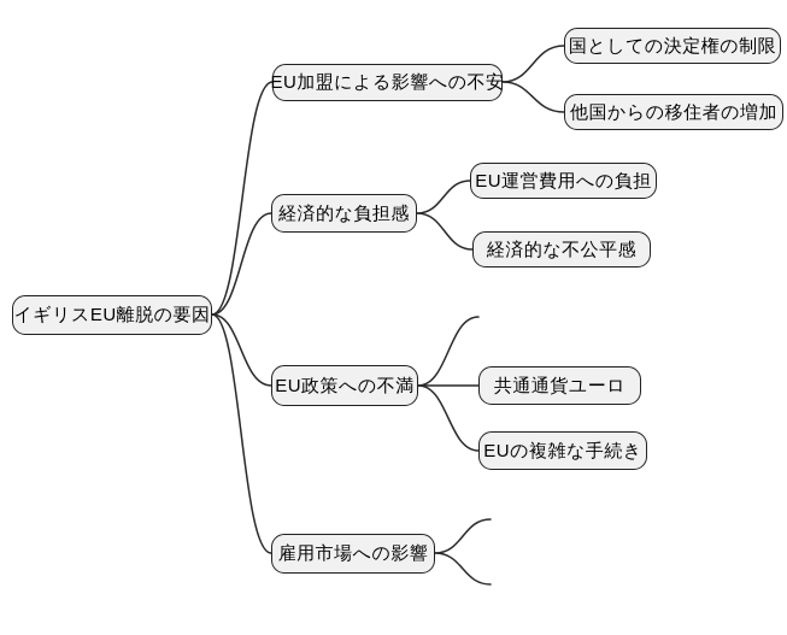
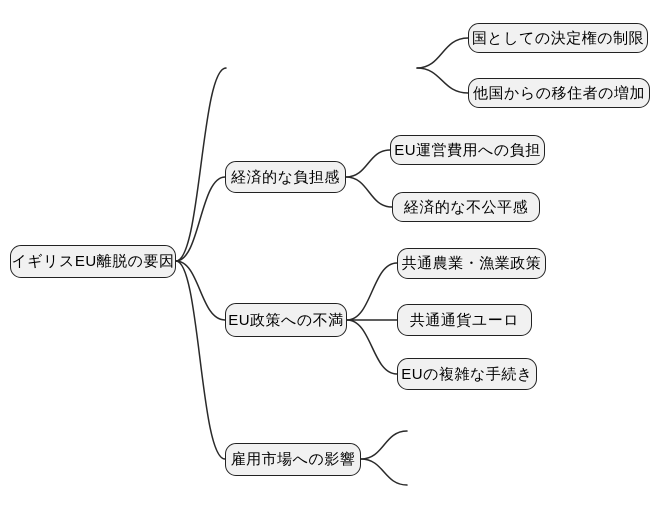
  イギリスEU離脱の要因
- EU加盟による影響への不安
  国としての決定権の制限
  他国からの移住者の増加
  経済的な負担感
  EU運営費用への負担
  経済的な不公平感
  EU政策への不満
+ 共通農業・漁業政策
  共通通貨ユーロ
  EUの複雑な手続き
  雇用市場への影響
